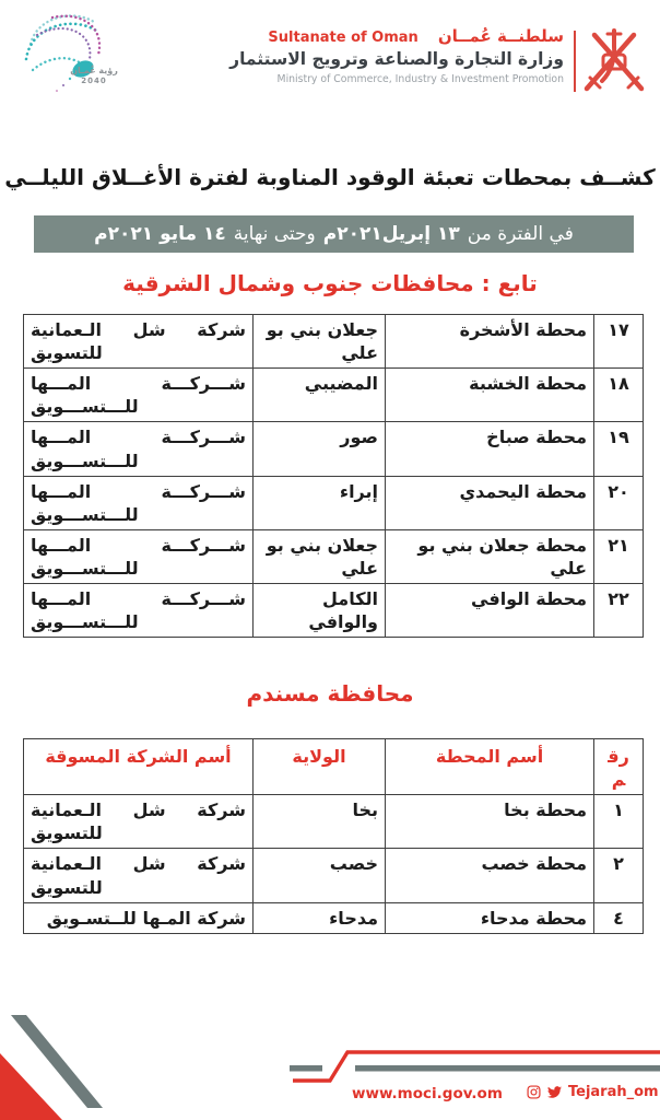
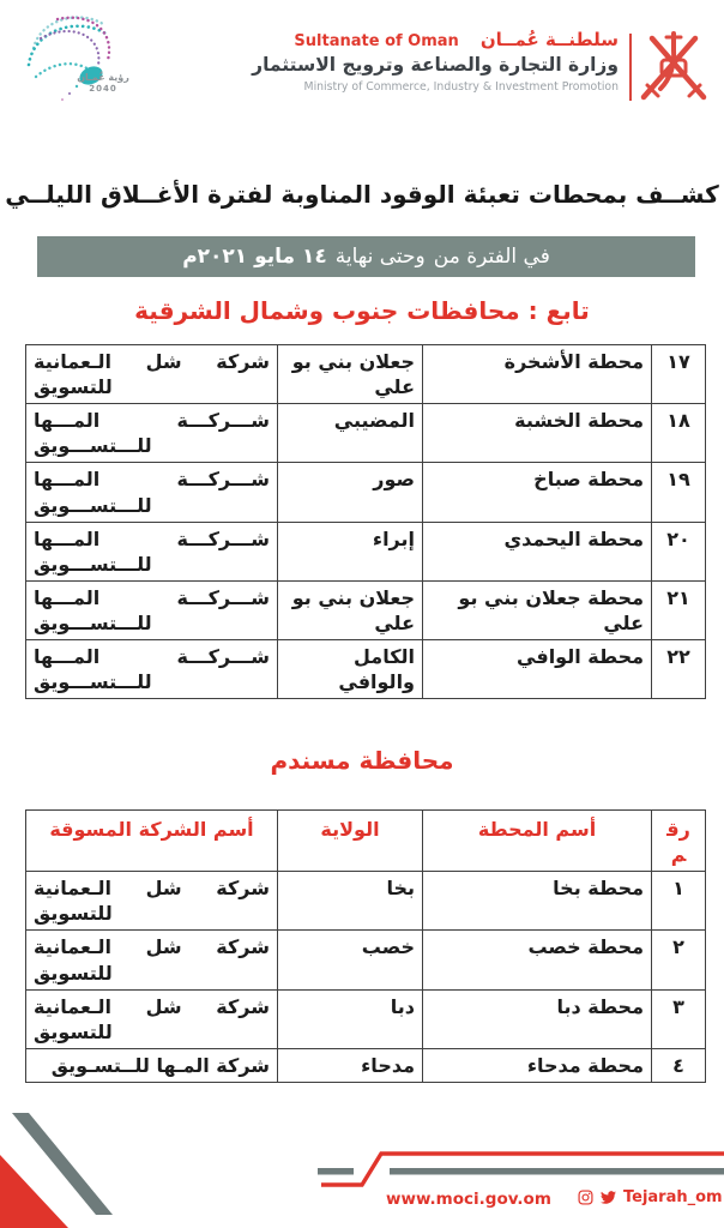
  رؤية عُمـان
  2040
  سلطنــة عُمــان
  Sultanate of Oman
  وزارة التجارة والصناعة وترويج الاستثمار
  Ministry of Commerce, Industry & Investment Promotion
  كشــف بمحطات تعبئة الوقود المناوبة لفترة الأغــلاق الليلــي
  في الفترة من
- ١٣ إبريل٢٠٢١م
  وحتى نهاية
  ١٤ مايو ٢٠٢١م
  تابع : محافظات جنوب وشمال الشرقية
  ١٧	محطة الأشخرة	جعلان بني بو علي	شركة شل الـعمانية للتسويق
  ١٨	محطة الخشبة	المضيبي	شـــركـــة المـــها للـــتســـويق
  ١٩	محطة صباخ	صور	شـــركـــة المـــها للـــتســـويق
  ٢٠	محطة اليحمدي	إبراء	شـــركـــة المـــها للـــتســـويق
  ٢١	محطة جعلان بني بو علي	جعلان بني بو علي	شـــركـــة المـــها للـــتســـويق
  ٢٢	محطة الوافي	الكامل والوافي	شـــركـــة المـــها للـــتســـويق
  محافظة مسندم
  رقم	أسم المحطة	الولاية	أسم الشركة المسوقة
  ١	محطة بخا	بخا	شركة شل الـعمانية للتسويق
  ٢	محطة خصب	خصب	شركة شل الـعمانية للتسويق
+ ٣	محطة دبا	دبا	شركة شل الـعمانية للتسويق
  ٤	محطة مدحاء	مدحاء	شركة المـها للــتسـويق
  www.moci.gov.om
  Tejarah_om
